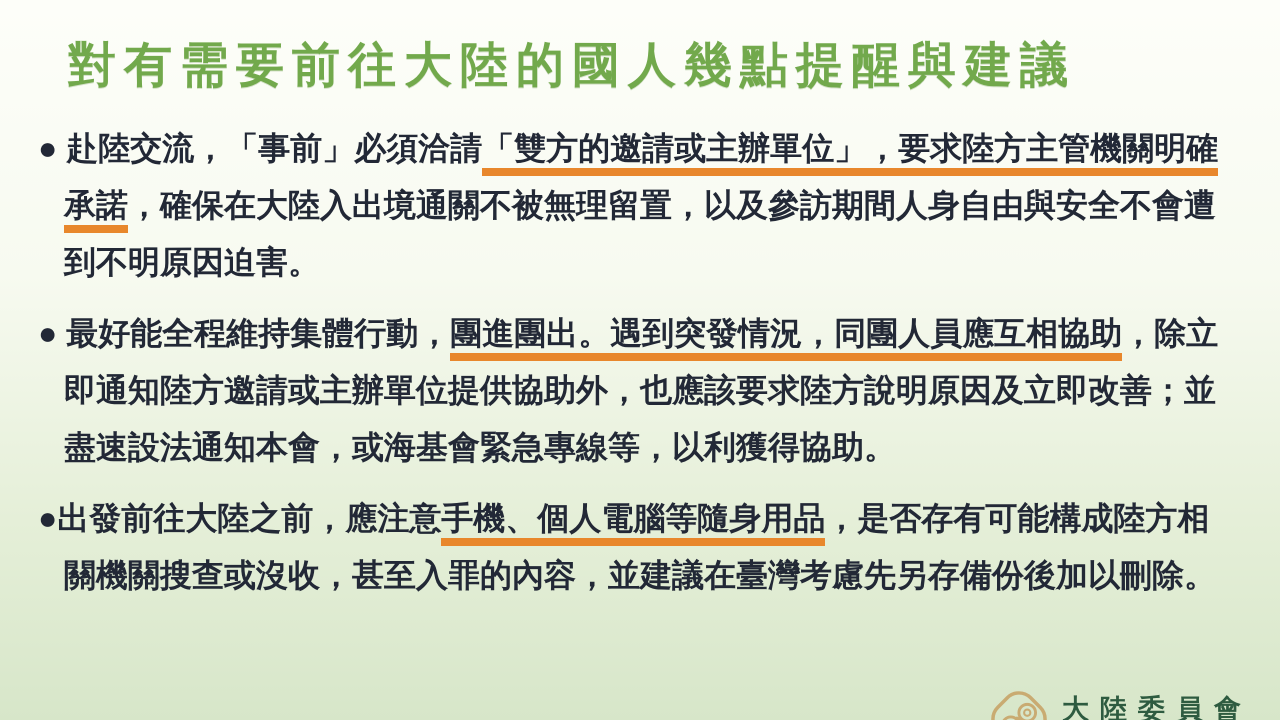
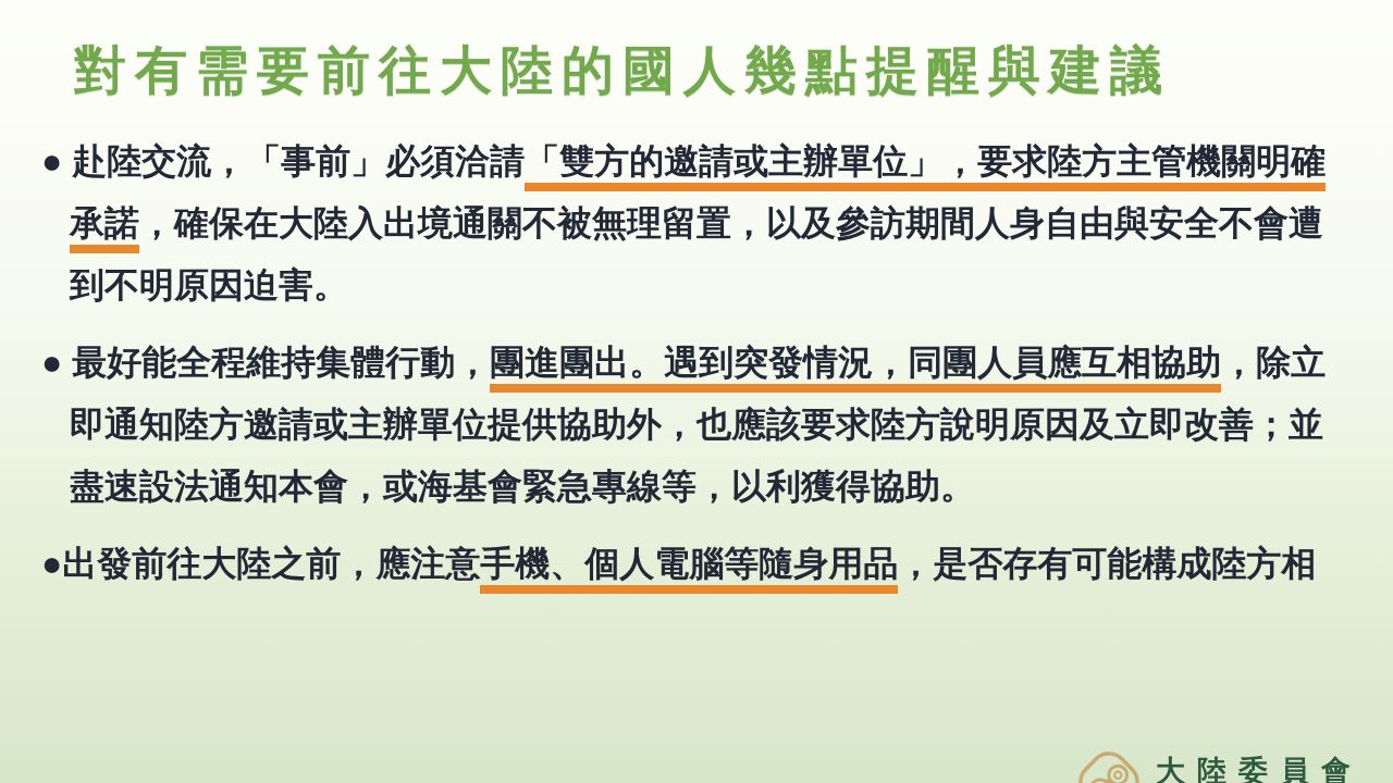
  對有需要前往大陸的國人幾點提醒與建議
  ● 赴陸交流，「事前」必須洽請「雙方的邀請或主辦單位」，要求陸方主管機關明確
  承諾，確保在大陸入出境通關不被無理留置，以及參訪期間人身自由與安全不會遭
  到不明原因迫害。
  ● 最好能全程維持集體行動，團進團出。遇到突發情況，同團人員應互相協助，除立
  即通知陸方邀請或主辦單位提供協助外，也應該要求陸方說明原因及立即改善；並
  盡速設法通知本會，或海基會緊急專線等，以利獲得協助。
  ●出發前往大陸之前，應注意手機、個人電腦等隨身用品，是否存有可能構成陸方相
- 關機關搜查或沒收，甚至入罪的內容，並建議在臺灣考慮先另存備份後加以刪除。
  大陸委員會
